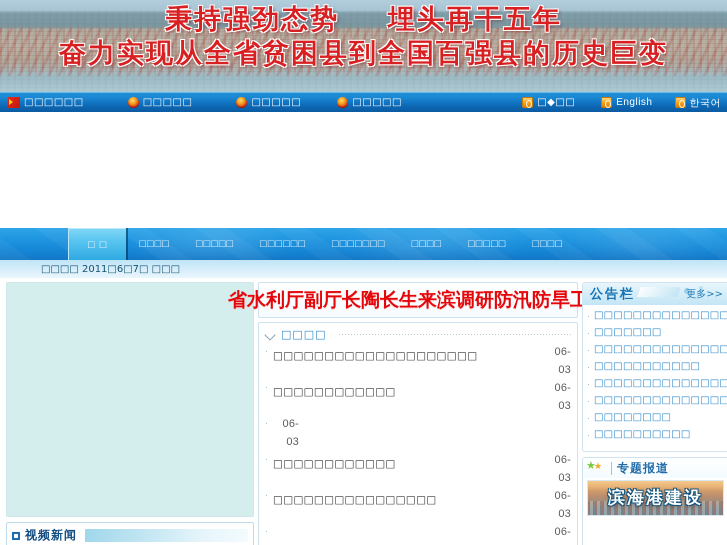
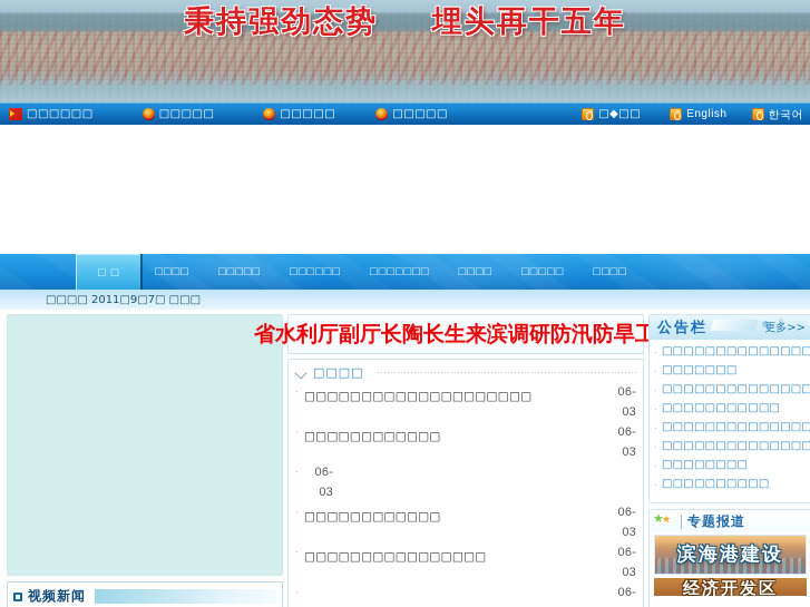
  秉持强劲态势 埋头再干五年
- 奋力实现从全省贫困县到全国百强县的历史巨变
  □□□□□□
  □□□□□
  □□□□□
  □□□□□
  □◆□□
  English
  한국어
  □ □
  □□□□
  □□□□□
  □□□□□□
  □□□□□□□
  □□□□
  □□□□□
  □□□□
- □□□□ 2011□6□7□ □□□
+ □□□□ 2011□9□7□ □□□
  视频新闻
  省水利厅副厅长陶长生来滨调研防汛防旱工
  □□□□
  ·
  □□□□□□□□□□□□□□□□□□□□
  06-
  03
  ·
  □□□□□□□□□□□□
  06-
  03
  ·
  06-
  03
  ·
  □□□□□□□□□□□□
  06-
  03
  ·
  □□□□□□□□□□□□□□□□
  06-
  03
  ·
  06-
  公告栏
  更多>>
  ·
  □□□□□□□□□□□□□□
  ·
  □□□□□□□
  ·
  □□□□□□□□□□□□□□
  ·
  □□□□□□□□□□□
  ·
  □□□□□□□□□□□□□□
  ·
  □□□□□□□□□□□□□□
  ·
  □□□□□□□□
  ·
  □□□□□□□□□□
  专题报道
  滨海港建设
+ 经济开发区
